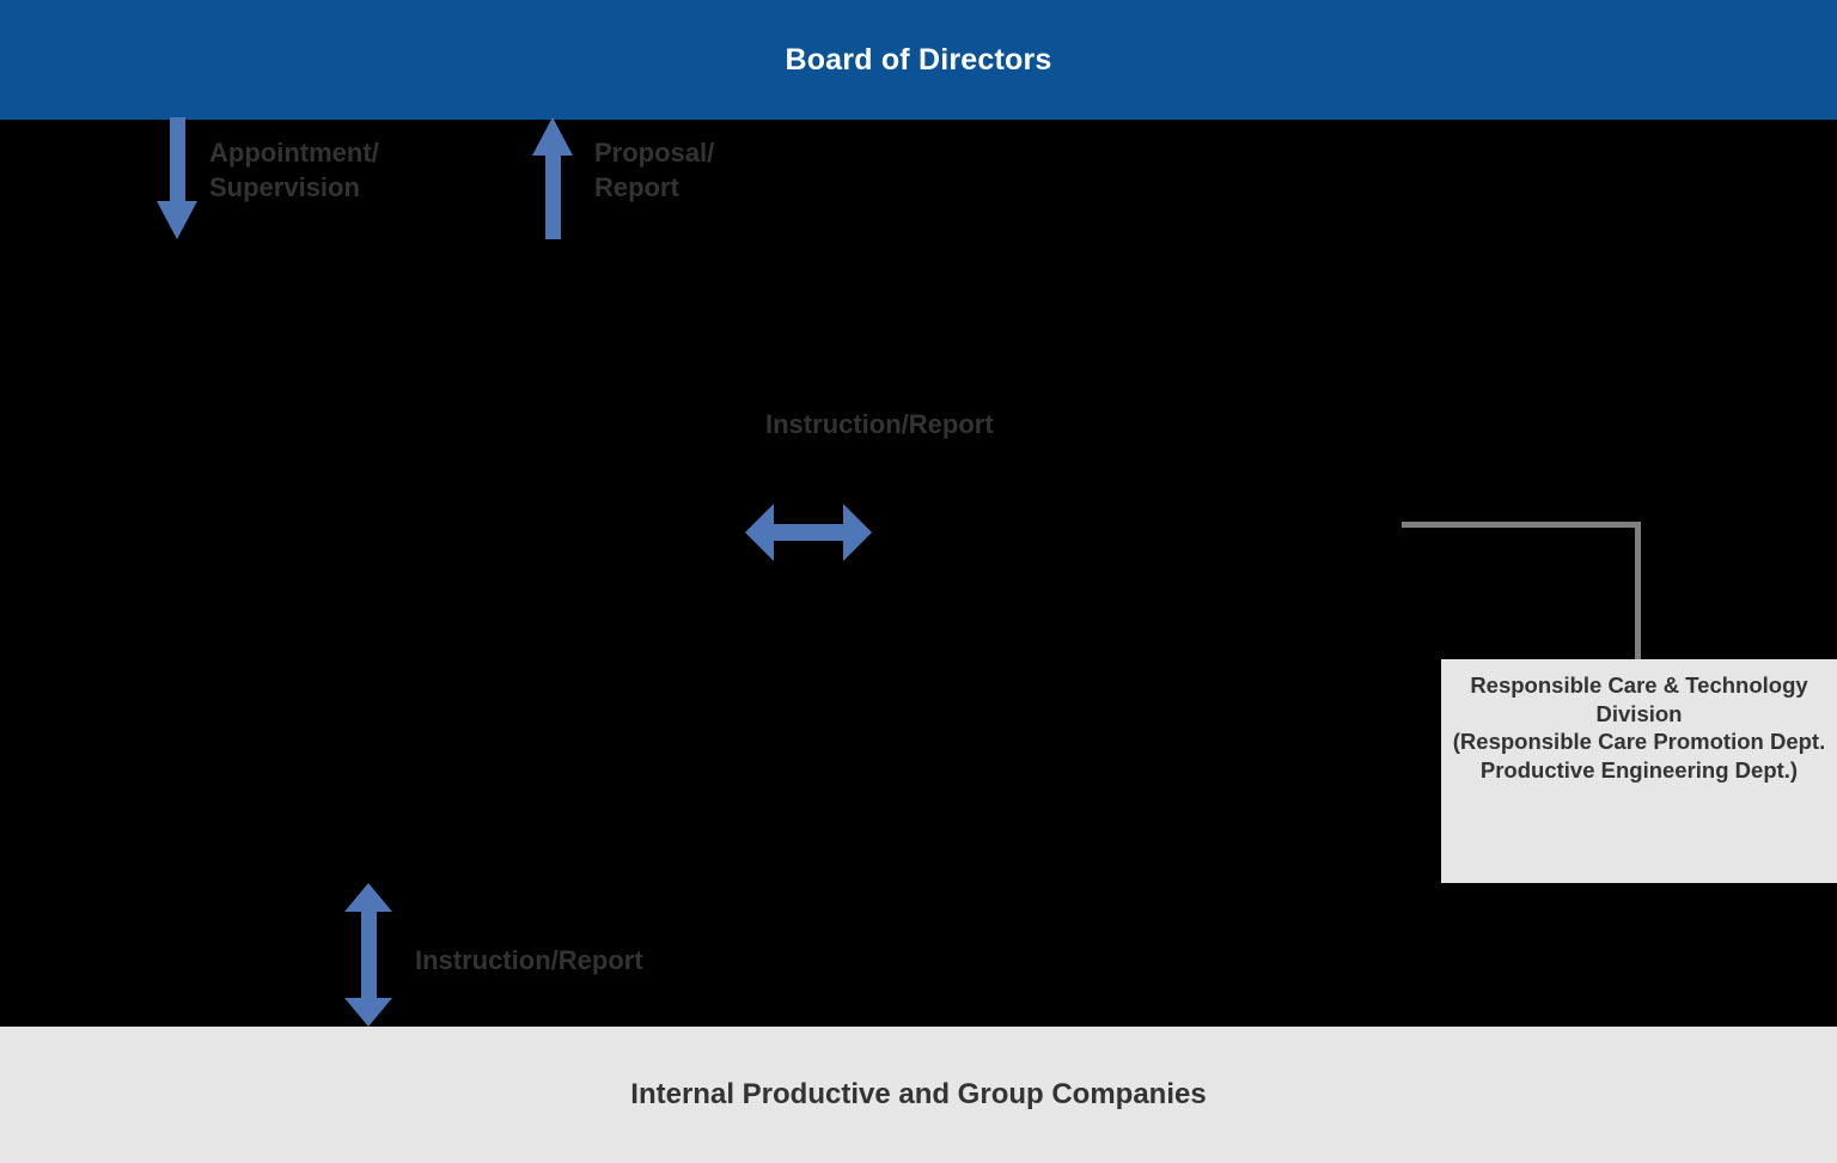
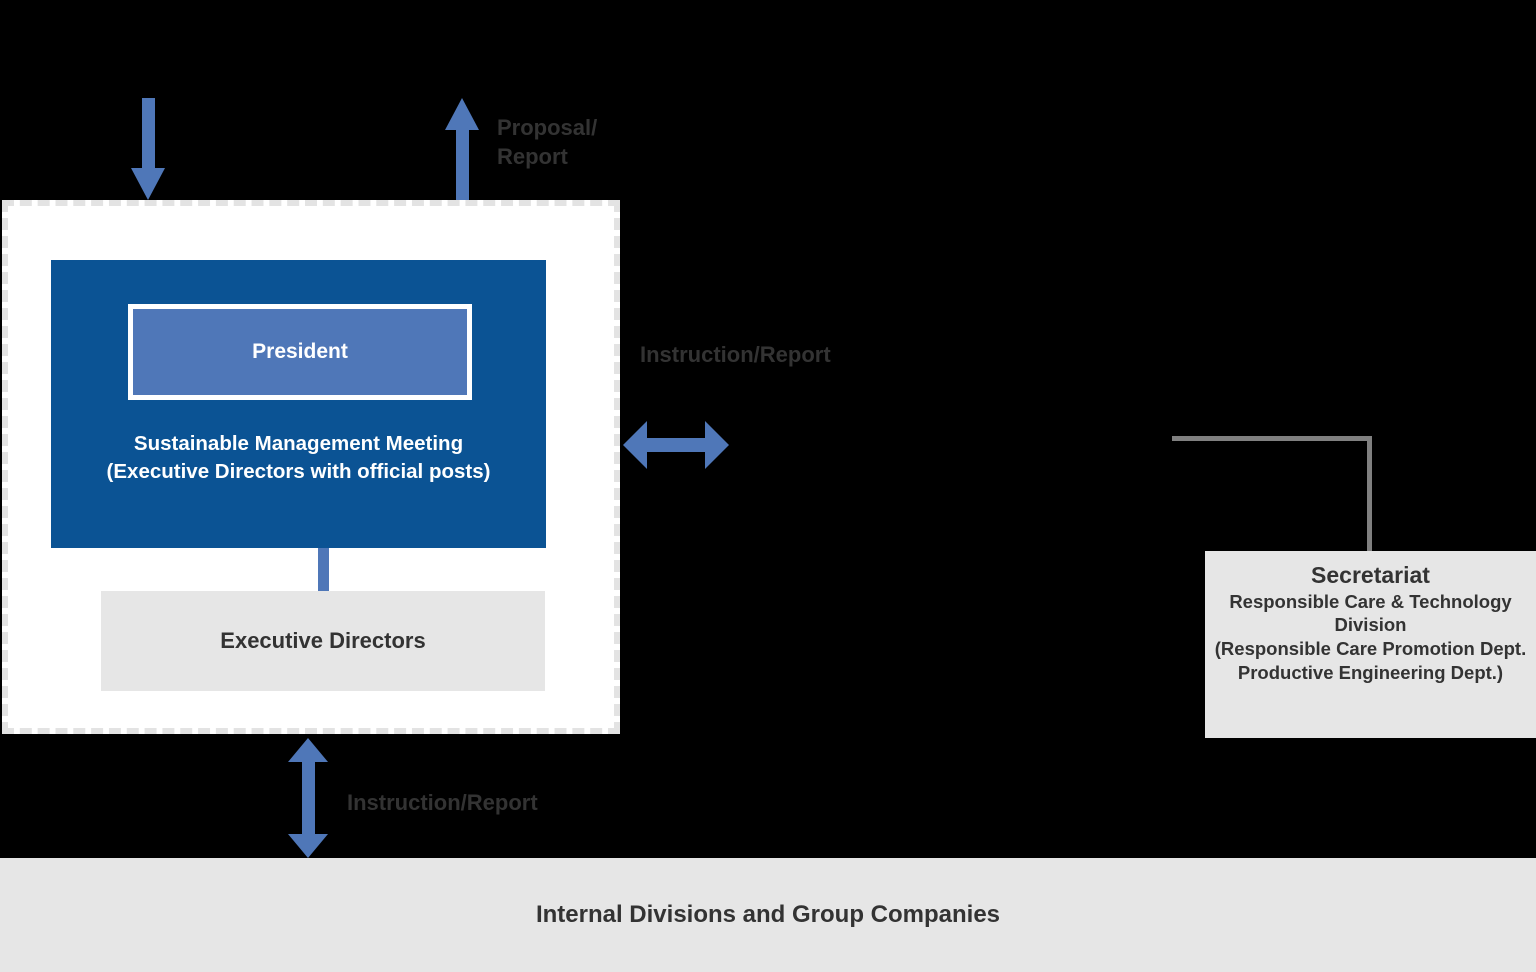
- Board of Directors
- Appointment/
- Supervision
  Proposal/
  Report
+ President
+ Sustainable Management Meeting
+ (Executive Directors with official posts)
+ Executive Directors
  Instruction/Report
+ Secretariat
  Responsible Care & Technology Division
  (Responsible Care Promotion Dept.
  Productive Engineering Dept.)
  Instruction/Report
- Internal Productive and Group Companies
+ Internal Divisions and Group Companies
